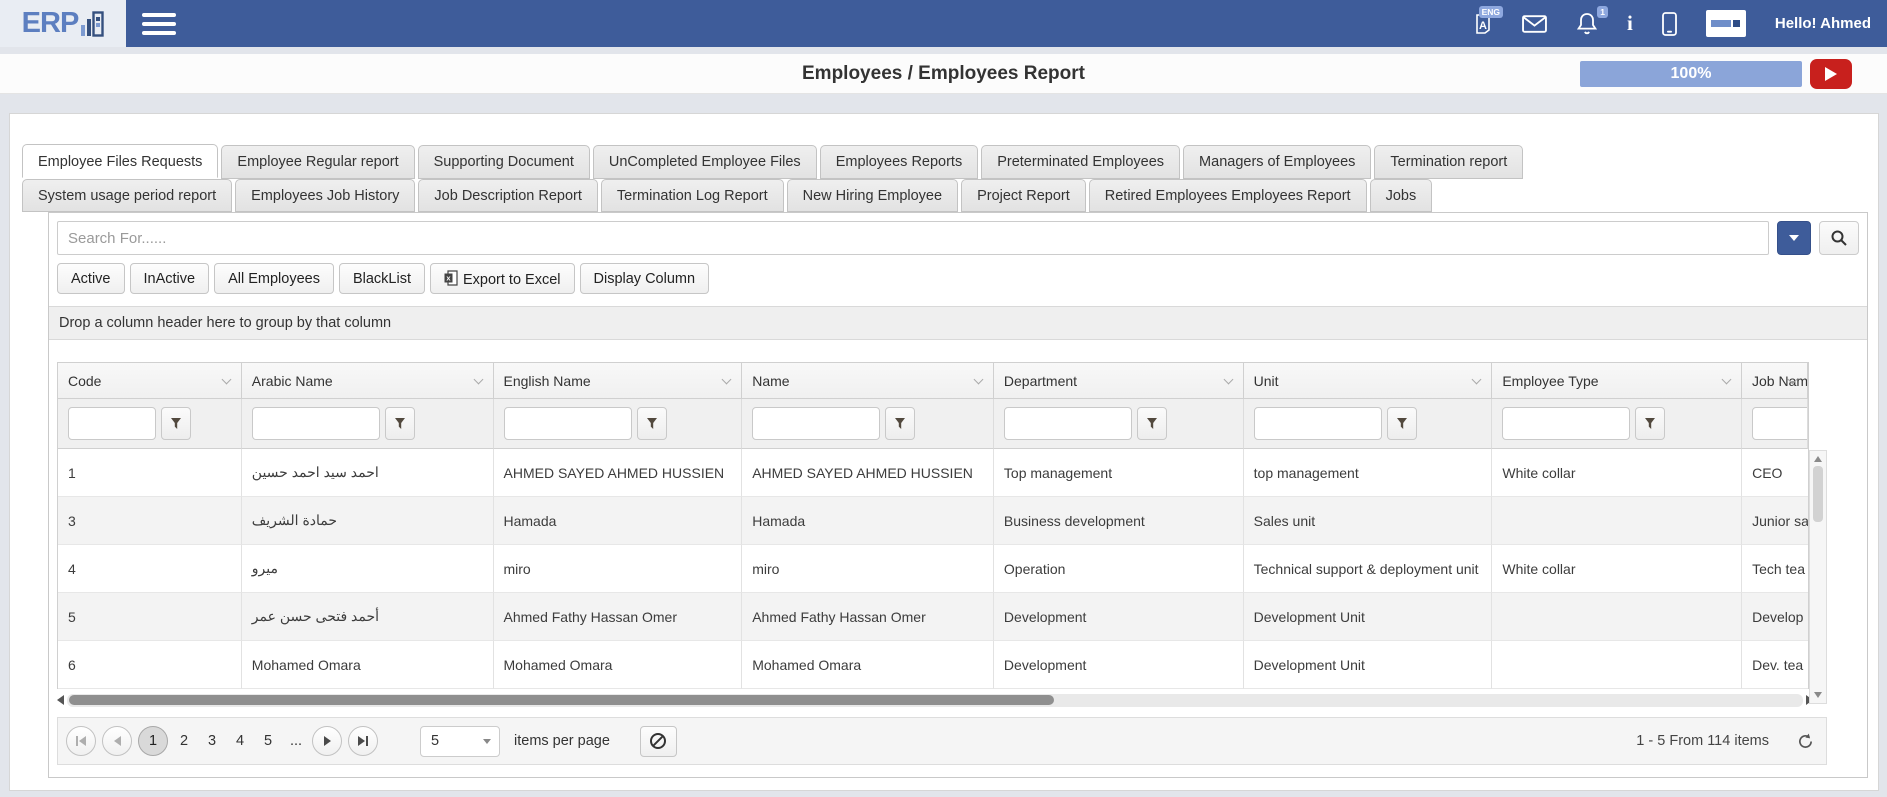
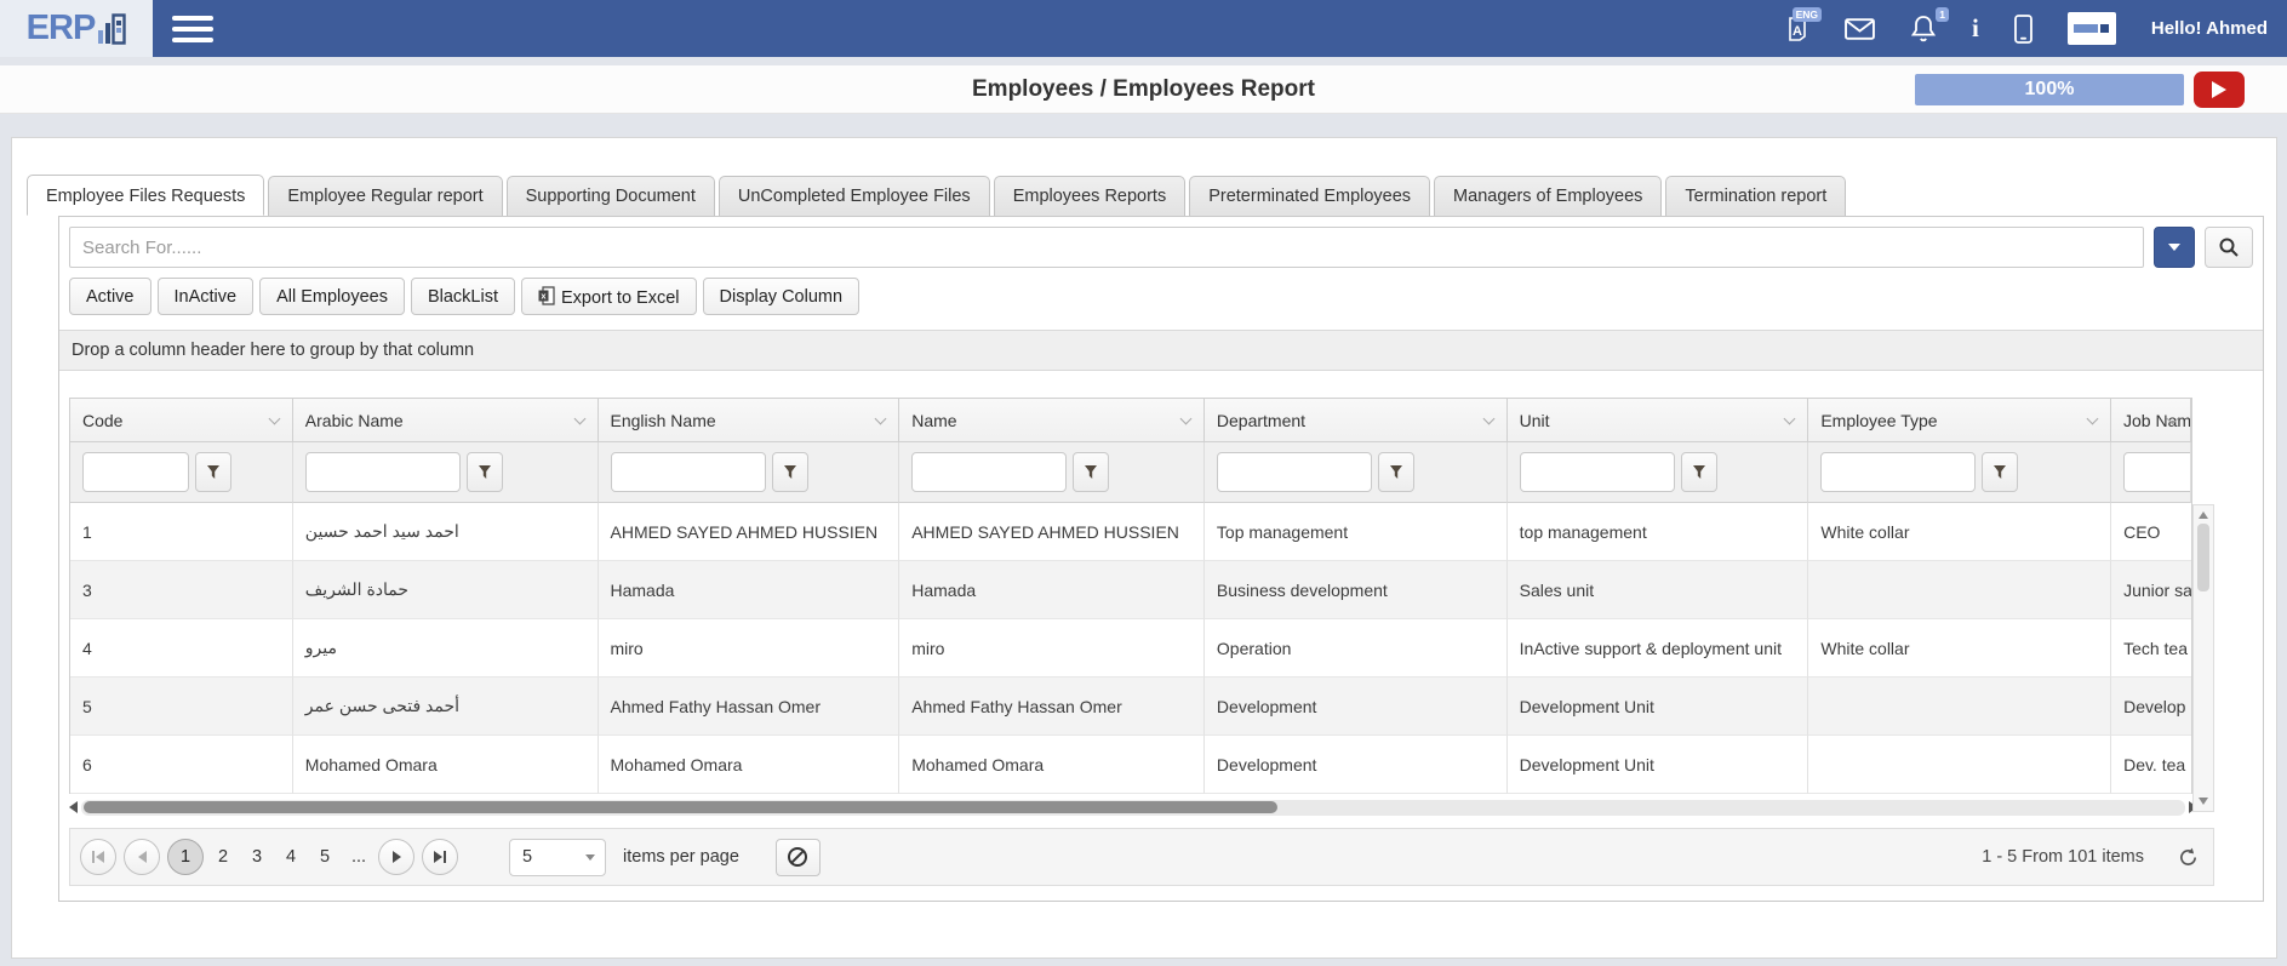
  ERP
  A
  ENG
  1
  i
  Hello! Ahmed
  Employees / Employees Report
  100%
  Employee Files Requests
  Employee Regular report
  Supporting Document
  UnCompleted Employee Files
  Employees Reports
  Preterminated Employees
  Managers of Employees
  Termination report
- System usage period report
- Employees Job History
- Job Description Report
- Termination Log Report
- New Hiring Employee
- Project Report
- Retired Employees Employees Report
- Jobs
  Search For......
  Active
  InActive
  All Employees
  BlackList
  x
  Export to Excel
  Display Column
  Drop a column header here to group by that column
  Code
  Arabic Name
  English Name
  Name
  Department
  Unit
  Employee Type
  Job Nam
  1
  احمد سيد احمد حسين
  AHMED SAYED AHMED HUSSIEN
  AHMED SAYED AHMED HUSSIEN
  Top management
  top management
  White collar
  CEO
  3
  حمادة الشريف
  Hamada
  Hamada
  Business development
  Sales unit
  Junior sa
  4
  ميرو
  miro
  miro
  Operation
- Technical support & deployment unit
+ InActive support & deployment unit
  White collar
  Tech tea
  5
  أحمد فتحى حسن عمر
  Ahmed Fathy Hassan Omer
  Ahmed Fathy Hassan Omer
  Development
  Development Unit
  Develop
  6
  Mohamed Omara
  Mohamed Omara
  Mohamed Omara
  Development
  Development Unit
  Dev. tea
  1
  2
  3
  4
  5
  ...
  5
  items per page
- 1 - 5 From 114 items
+ 1 - 5 From 101 items
